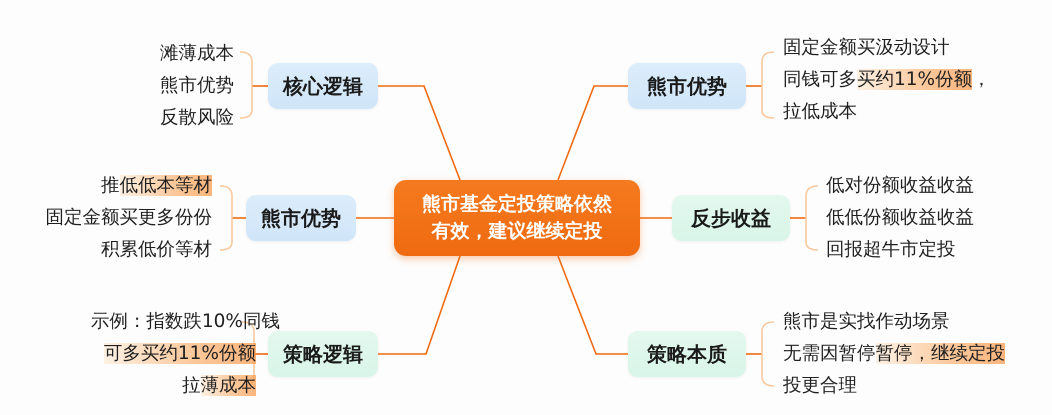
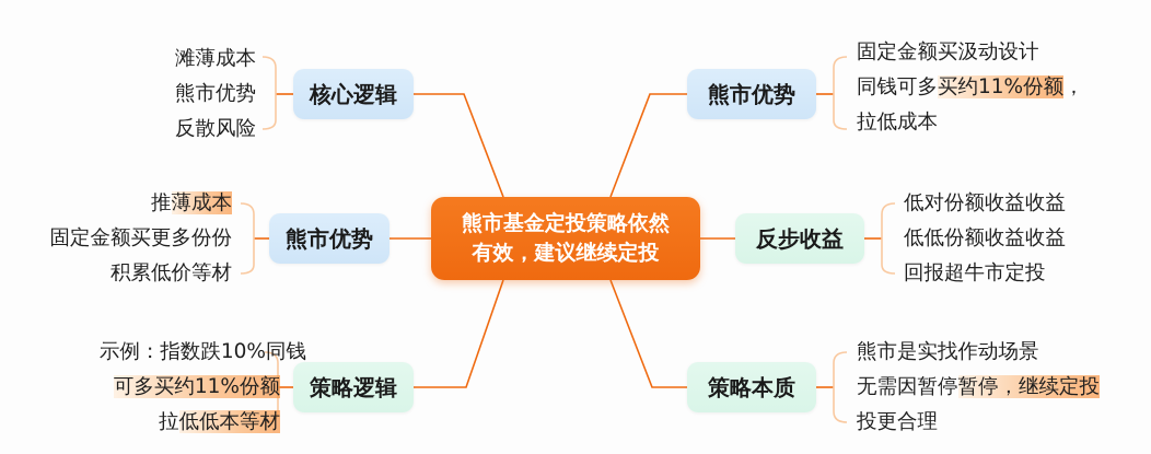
  熊市基金定投策略依然
  有效，建议继续定投
  核心逻辑
  滩薄成本
  熊市优势
  反散风险
  熊市优势
- 推低低本等材
+ 推薄成本
  固定金额买更多份份
  积累低价等材
  策略逻辑
  示例：指数跌10%同钱
  可多买约11%份额
- 拉薄成本
+ 拉低低本等材
  熊市优势
  固定金额买汲动设计
  同钱可多买约11%份额，
  拉低成本
  反步收益
  低对份额收益收益
  低低份额收益收益
  回报超牛市定投
  策略本质
  熊市是实找作动场景
  无需因暂停暂停，继续定投
  投更合理
